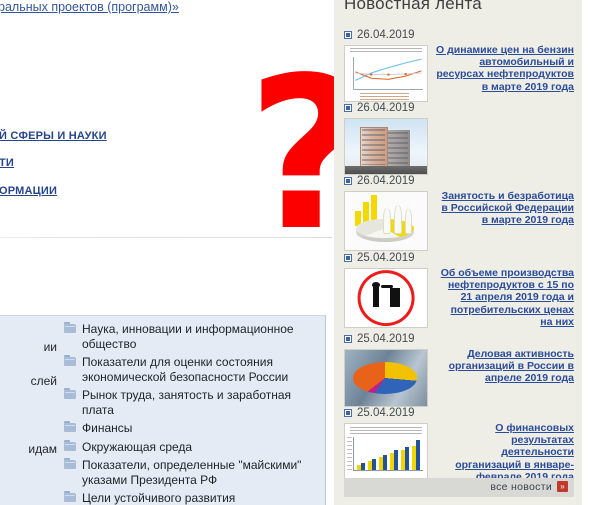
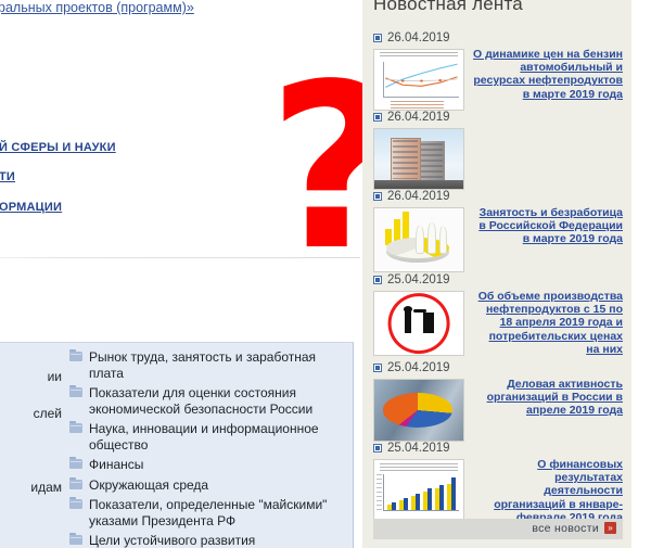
  ральных проектов (программ)»
  Й СФЕРЫ И НАУКИ
  ТИ
  ОРМАЦИИ
  ии
  слей
  идам
- Наука, инновации и информационное общество
+ Рынок труда, занятость и заработная плата
  Показатели для оценки состояния экономической безопасности России
- Рынок труда, занятость и заработная плата
+ Наука, инновации и информационное общество
  Финансы
  Окружающая среда
  Показатели, определенные "майскими" указами Президента РФ
  Цели устойчивого развития
  ?
  Новостная лента
  26.04.2019
  О динамике цен на бензин автомобильный и ресурсах нефтепродуктов в марте 2019 года
  26.04.2019
  26.04.2019
  Занятость и безработица в Российской Федерации в марте 2019 года
  25.04.2019
- Об объеме производства нефтепродуктов с 15 по 21 апреля 2019 года и потребительских ценах на них
+ Об объеме производства нефтепродуктов с 15 по 18 апреля 2019 года и потребительских ценах на них
  25.04.2019
  Деловая активность организаций в России в апреле 2019 года
  25.04.2019
  О финансовых результатах деятельности организаций в январе-феврале 2019 года
  все новости
  »
